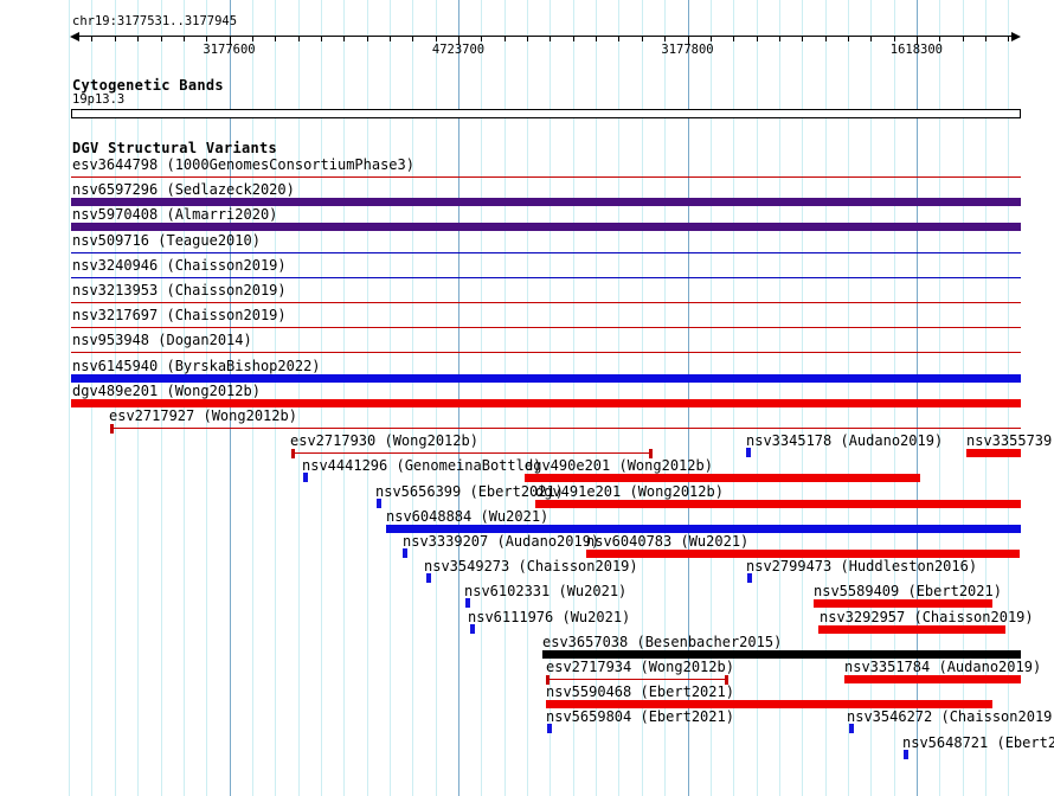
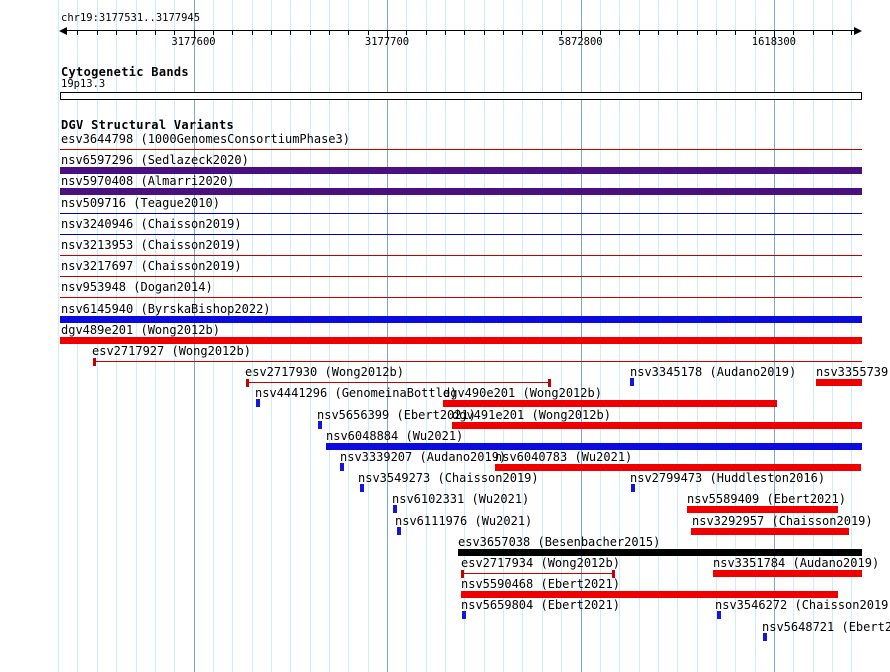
  chr19:3177531..3177945
  3177600
- 4723700
+ 3177700
- 3177800
+ 5872800
  1618300
  Cytogenetic Bands
  19p13.3
  DGV Structural Variants
  esv3644798 (1000GenomesConsortiumPhase3)
  nsv6597296 (Sedlazeck2020)
  nsv5970408 (Almarri2020)
  nsv509716 (Teague2010)
  nsv3240946 (Chaisson2019)
  nsv3213953 (Chaisson2019)
  nsv3217697 (Chaisson2019)
  nsv953948 (Dogan2014)
  nsv6145940 (ByrskaBishop2022)
  dgv489e201 (Wong2012b)
  esv2717927 (Wong2012b)
  esv2717930 (Wong2012b)
  nsv3345178 (Audano2019)
  nsv3355739
  nsv4441296 (GenomeinaBottle)
  dgv490e201 (Wong2012b)
  nsv5656399 (Ebert2021)
  dgv491e201 (Wong2012b)
  nsv6048884 (Wu2021)
  nsv3339207 (Audano2019)
  nsv6040783 (Wu2021)
  nsv3549273 (Chaisson2019)
  nsv2799473 (Huddleston2016)
  nsv6102331 (Wu2021)
  nsv5589409 (Ebert2021)
  nsv6111976 (Wu2021)
  nsv3292957 (Chaisson2019)
  esv3657038 (Besenbacher2015)
  esv2717934 (Wong2012b)
  nsv3351784 (Audano2019)
  nsv5590468 (Ebert2021)
  nsv5659804 (Ebert2021)
  nsv3546272 (Chaisson2019
  nsv5648721 (Ebert2
